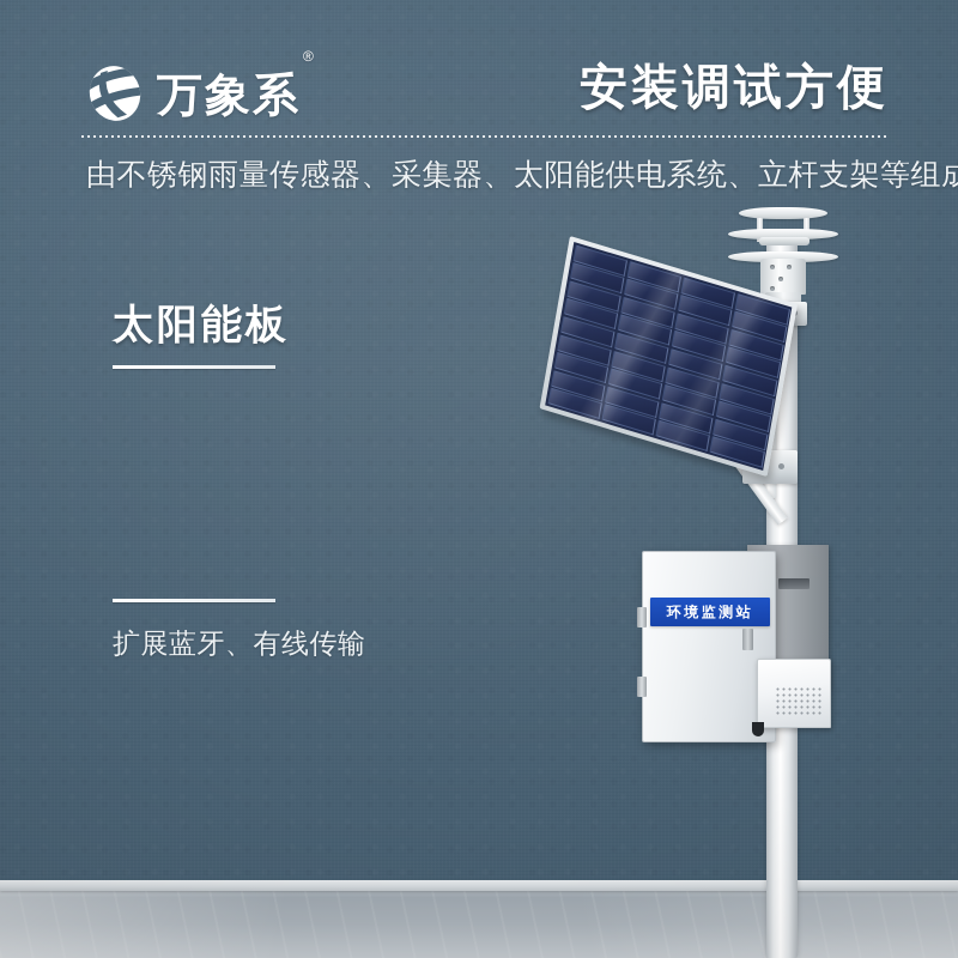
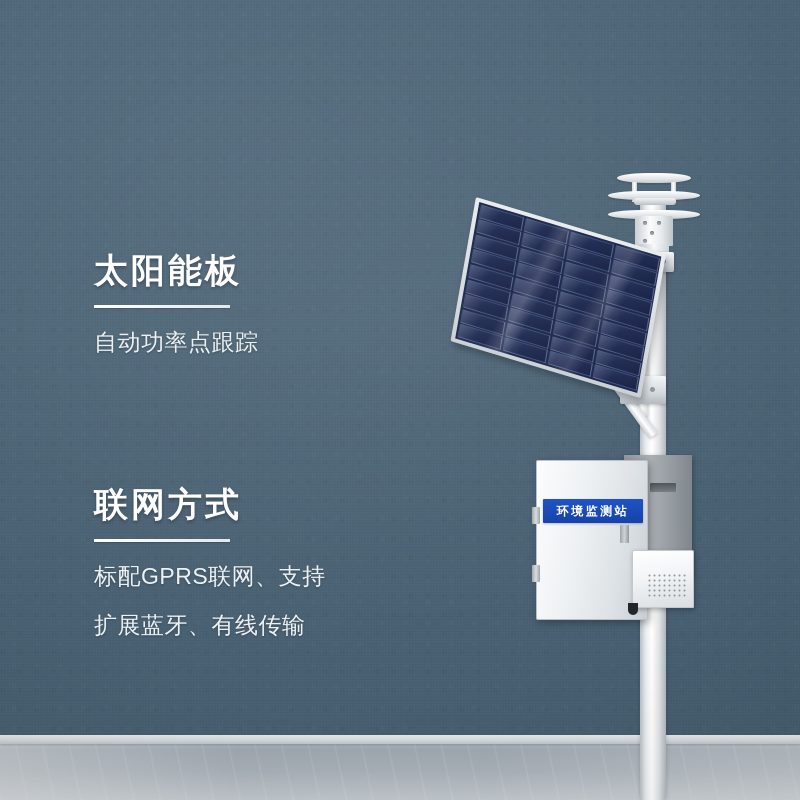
- 万象系®
- 安装调试方便
- 由不锈钢雨量传感器、采集器、太阳能供电系统、立杆支架等组成
  太阳能板
+ 自动功率点跟踪
+ 联网方式
+ 标配GPRS联网、支持
  扩展蓝牙、有线传输
